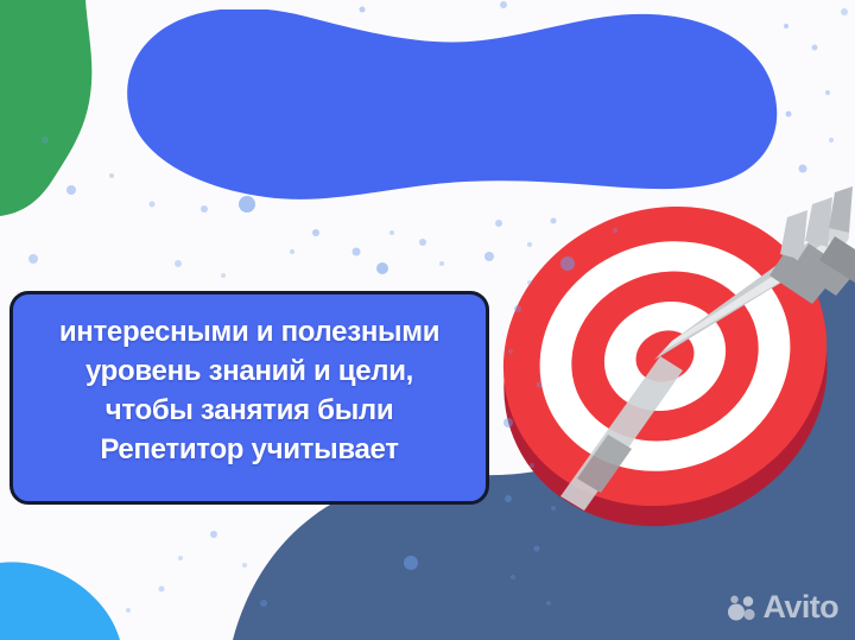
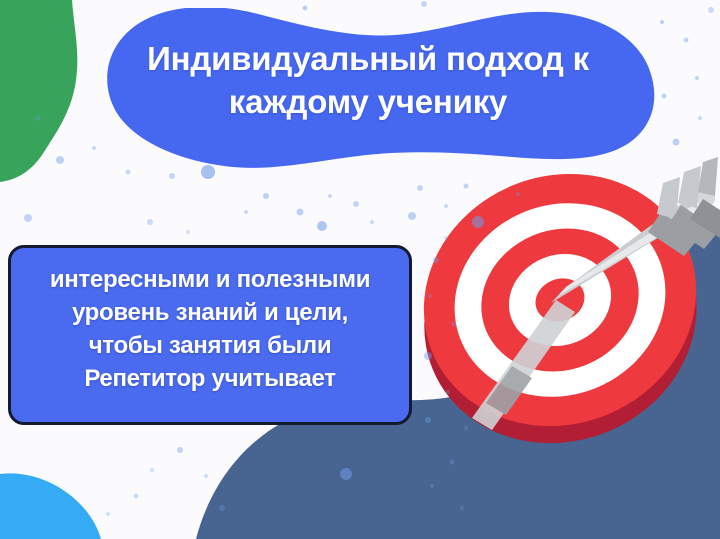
+ Индивидуальный подход к каждому ученику
  интересными и полезными
  уровень знаний и цели,
  чтобы занятия были
  Репетитор учитывает
- Avito
